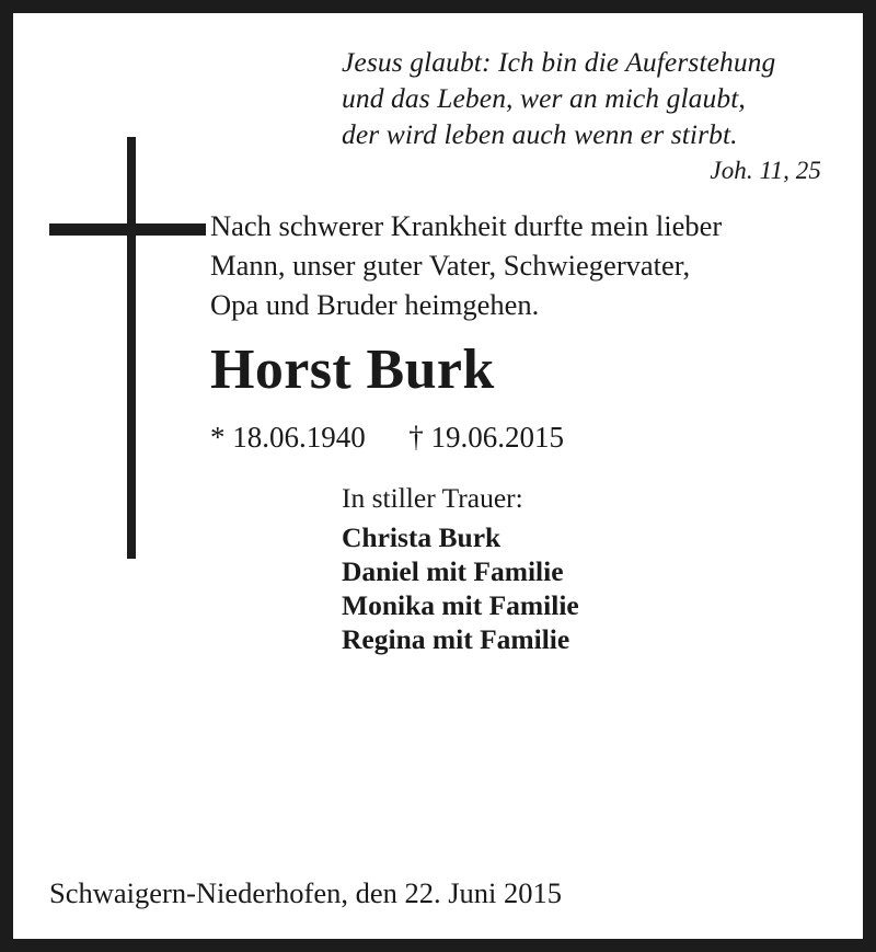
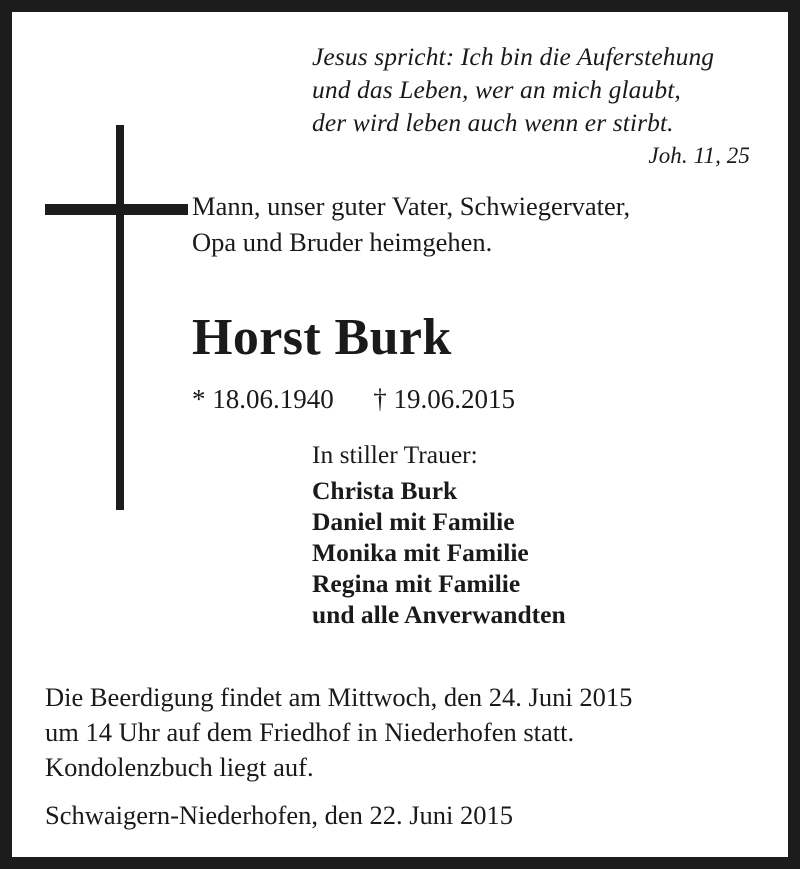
- Jesus glaubt: Ich bin die Auferstehung
+ Jesus spricht: Ich bin die Auferstehung
  und das Leben, wer an mich glaubt,
  der wird leben auch wenn er stirbt.
  Joh. 11, 25
- Nach schwerer Krankheit durfte mein lieber
  Mann, unser guter Vater, Schwiegervater,
  Opa und Bruder heimgehen.
  Horst Burk
  * 18.06.1940 † 19.06.2015
  In stiller Trauer:
  Christa Burk
  Daniel mit Familie
  Monika mit Familie
  Regina mit Familie
+ und alle Anverwandten
+ Die Beerdigung findet am Mittwoch, den 24. Juni 2015
+ um 14 Uhr auf dem Friedhof in Niederhofen statt.
+ Kondolenzbuch liegt auf.
  Schwaigern-Niederhofen, den 22. Juni 2015
